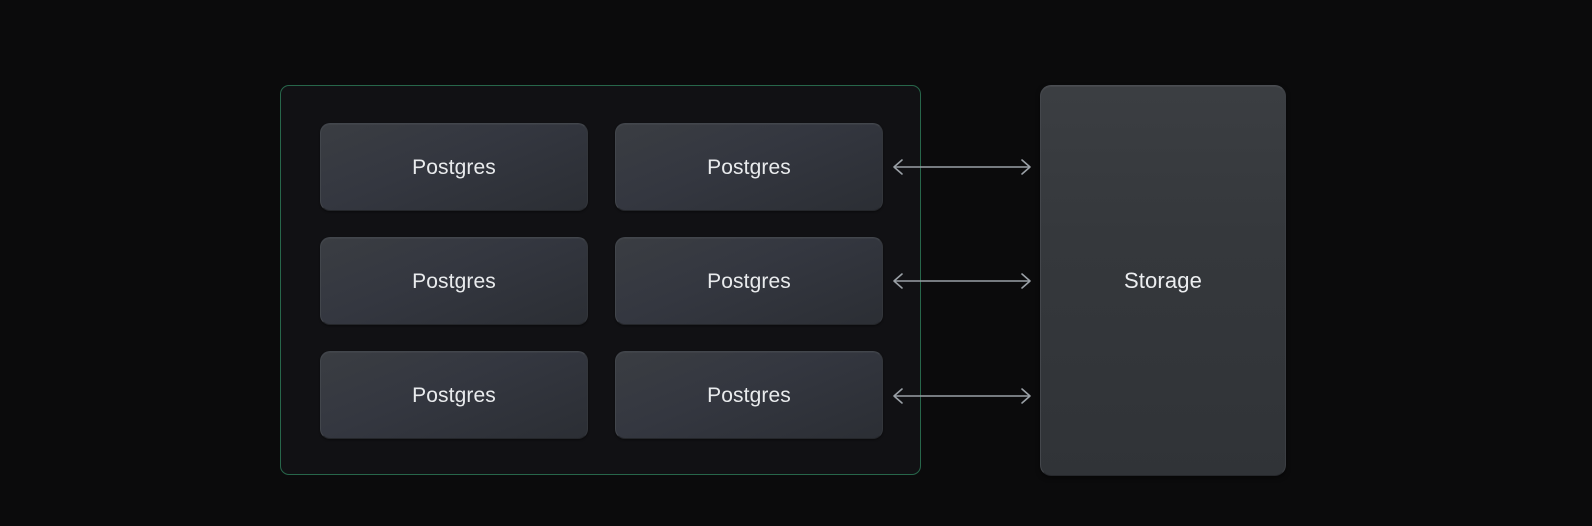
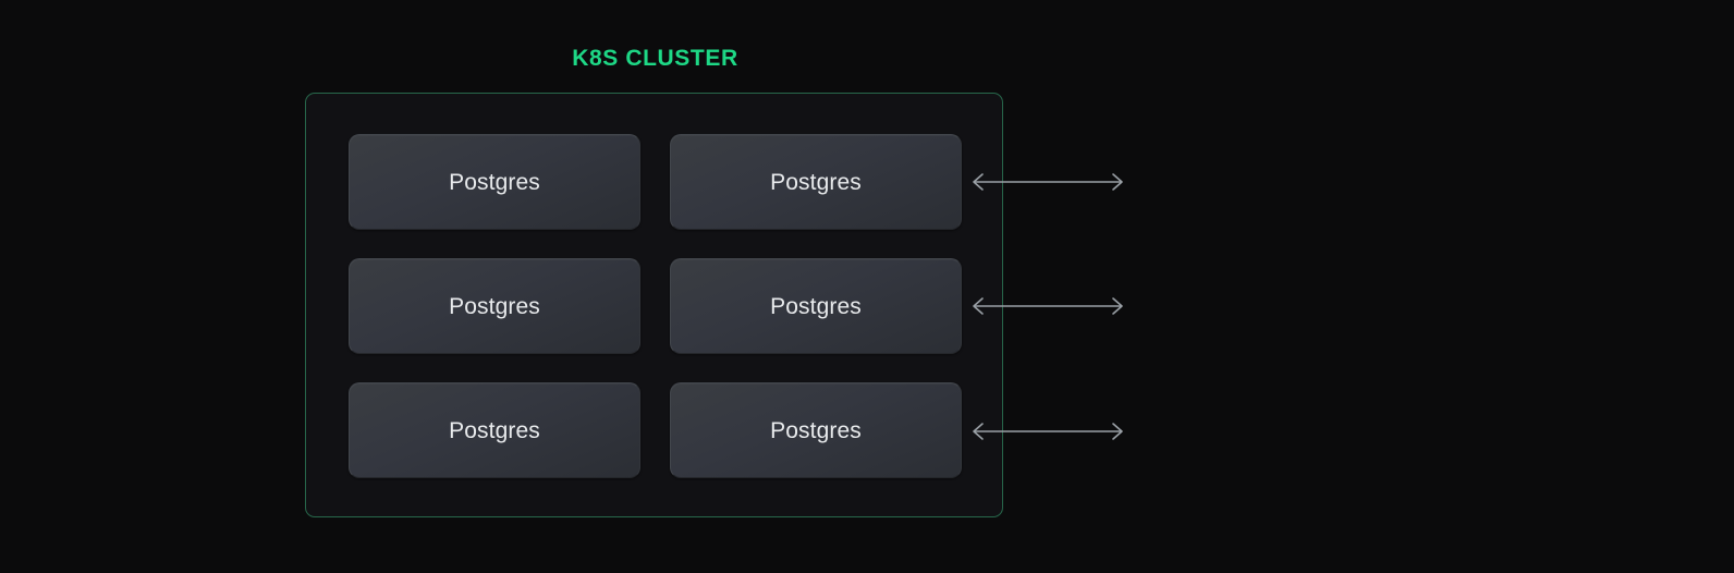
+ K8S CLUSTER
  Postgres
  Postgres
  Postgres
  Postgres
  Postgres
  Postgres
- Storage
